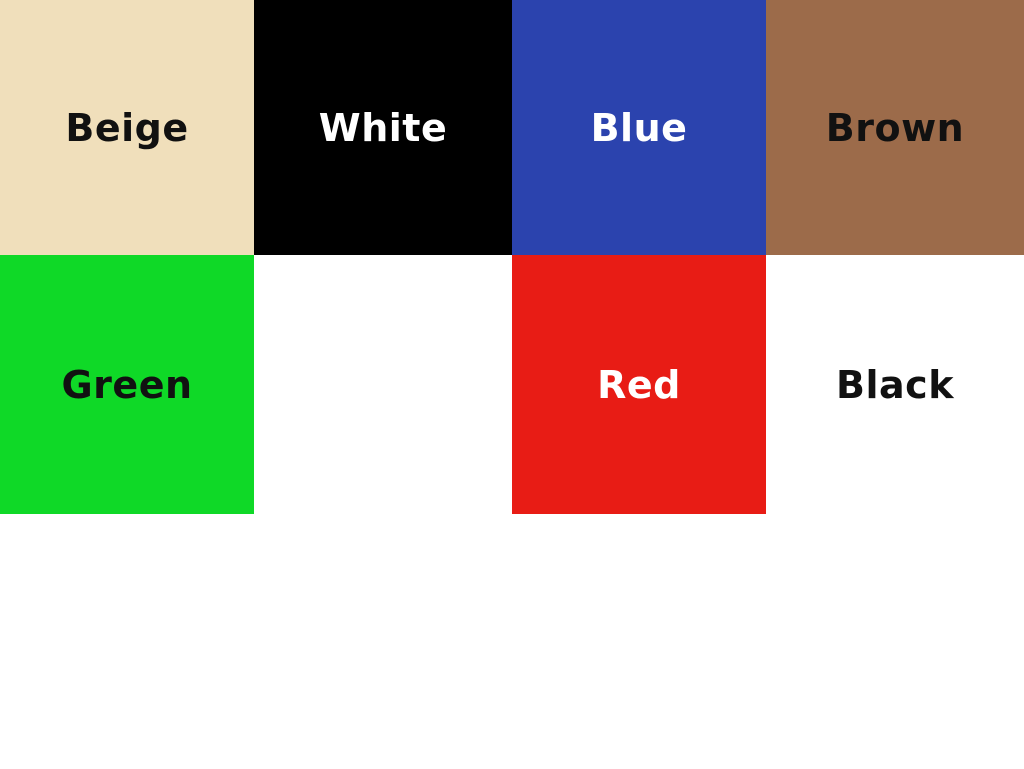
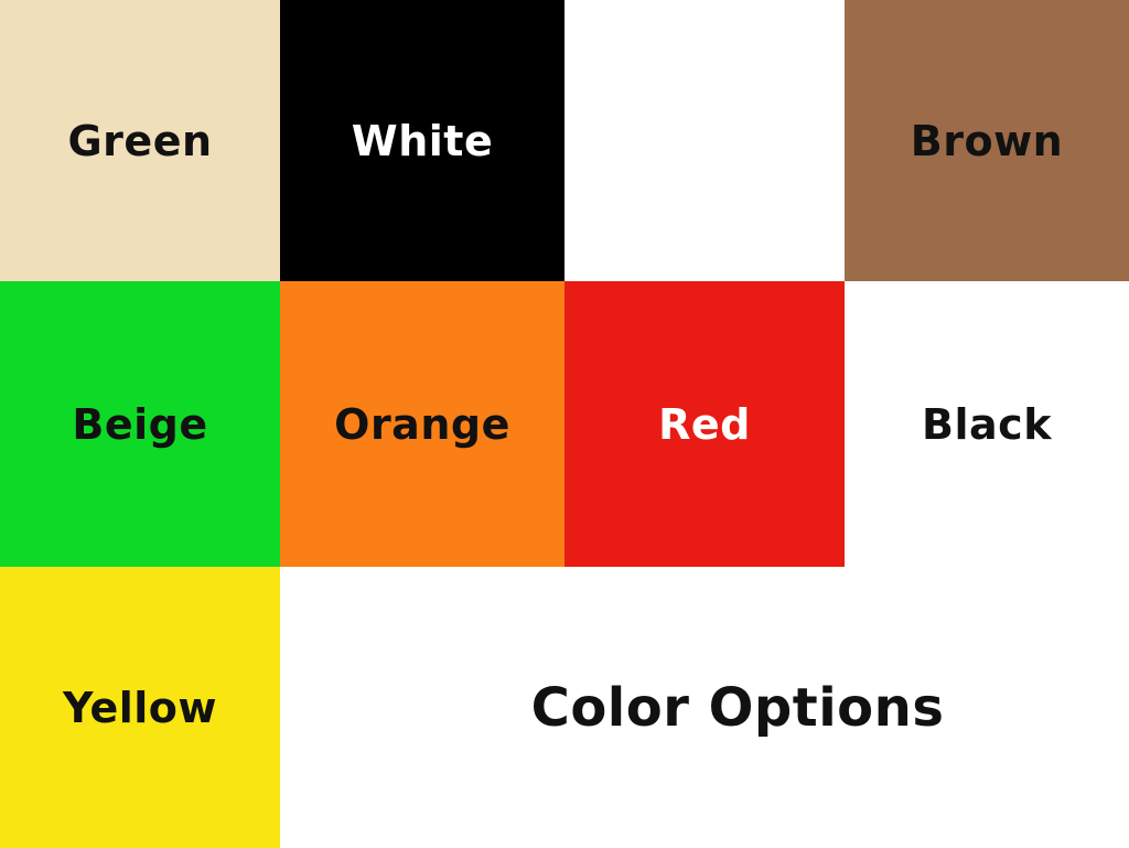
- Beige
+ Green
  White
- Blue
  Brown
- Green
+ Beige
+ Orange
  Red
  Black
+ Yellow
+ Color Options
